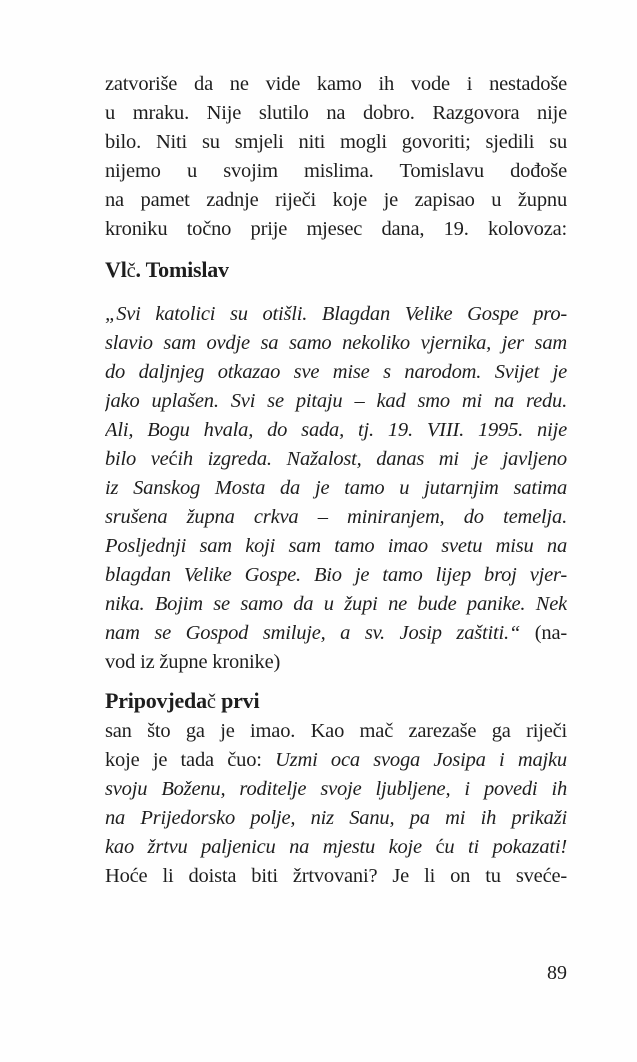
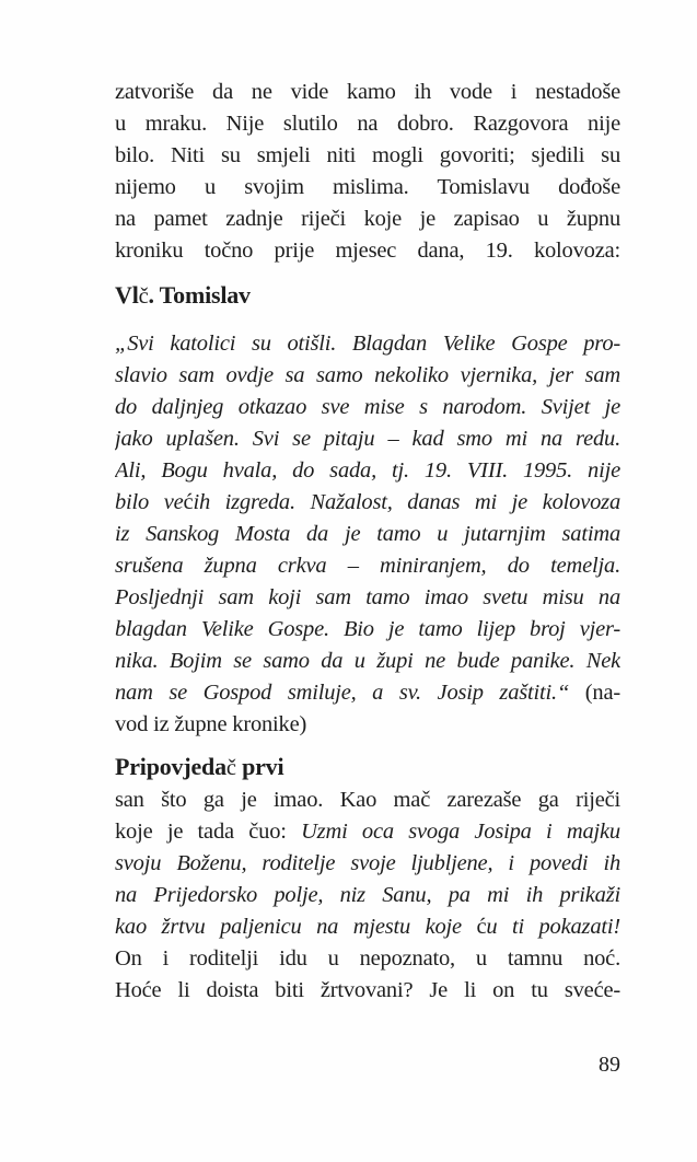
  zatvoriše da ne vide kamo ih vode i nestadoše
  u mraku. Nije slutilo na dobro. Razgovora nije
  bilo. Niti su smjeli niti mogli govoriti; sjedili su
  nijemo u svojim mislima. Tomislavu dođoše
  na pamet zadnje riječi koje je zapisao u župnu
  kroniku točno prije mjesec dana, 19. kolovoza:
  Vlč. Tomislav
  „Svi katolici su otišli. Blagdan Velike Gospe pro-
  slavio sam ovdje sa samo nekoliko vjernika, jer sam
  do daljnjeg otkazao sve mise s narodom. Svijet je
  jako uplašen. Svi se pitaju – kad smo mi na redu.
  Ali, Bogu hvala, do sada, tj. 19. VIII. 1995. nije
- bilo većih izgreda. Nažalost, danas mi je javljeno
+ bilo većih izgreda. Nažalost, danas mi je kolovoza
  iz Sanskog Mosta da je tamo u jutarnjim satima
  srušena župna crkva – miniranjem, do temelja.
  Posljednji sam koji sam tamo imao svetu misu na
  blagdan Velike Gospe. Bio je tamo lijep broj vjer-
  nika. Bojim se samo da u župi ne bude panike. Nek
  nam se Gospod smiluje, a sv. Josip zaštiti.“ (na-
  vod iz župne kronike)
  Pripovjedač prvi
  san što ga je imao. Kao mač zarezaše ga riječi
  koje je tada čuo: Uzmi oca svoga Josipa i majku
  svoju Boženu, roditelje svoje ljubljene, i povedi ih
  na Prijedorsko polje, niz Sanu, pa mi ih prikaži
  kao žrtvu paljenicu na mjestu koje ću ti pokazati!
+ On i roditelji idu u nepoznato, u tamnu noć.
  Hoće li doista biti žrtvovani? Je li on tu sveće-
  89
